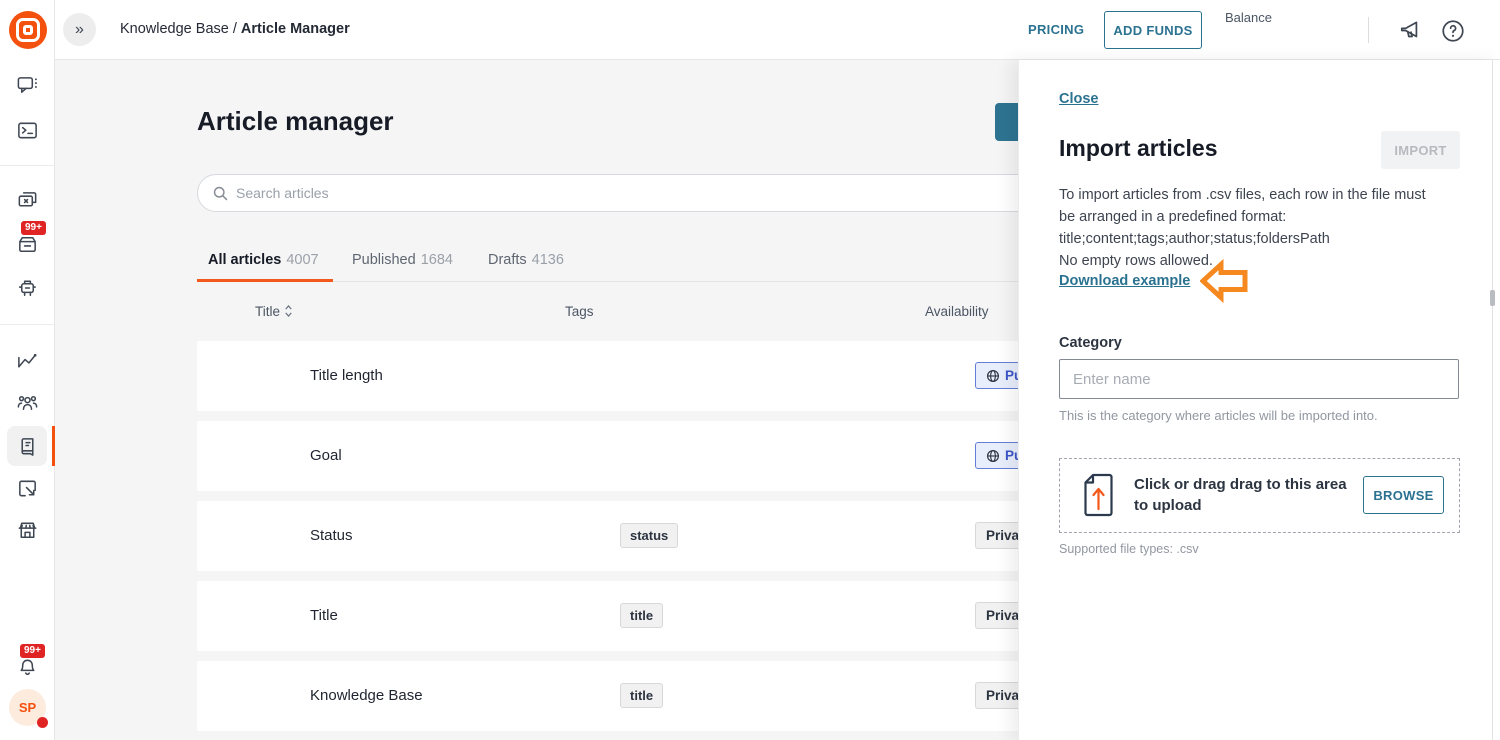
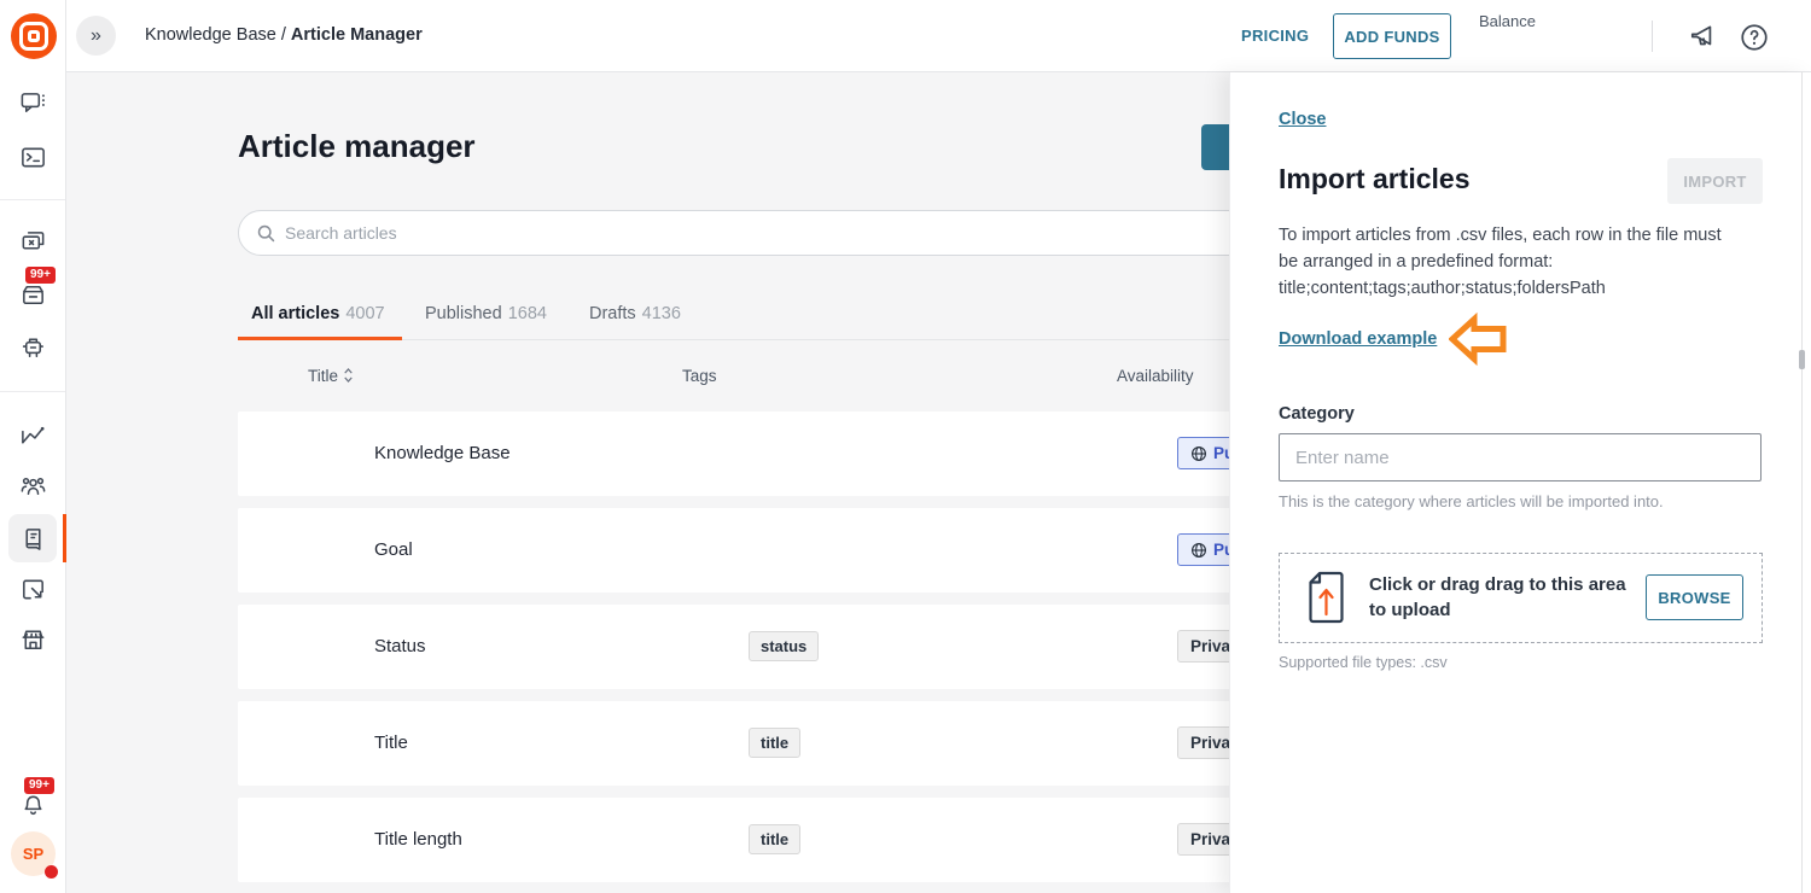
  99+
  99+
  SP
  »
  Knowledge Base / Article Manager
  PRICING
  ADD FUNDS
  Balance
  Article manager
  Search articles
  All articles 4007
  Published 1684
  Drafts 4136
  Title
  Tags
  Availability
- Title length
+ Knowledge Base
  Goal
  Status
  status
  Priva
  Title
  title
  Priva
- Knowledge Base
+ Title length
  title
  Priva
  Close
  Import articles
  IMPORT
  To import articles from .csv files, each row in the file must
  be arranged in a predefined format:
  title;content;tags;author;status;foldersPath
- No empty rows allowed.
  Download example
  Category
  Enter name
  This is the category where articles will be imported into.
  Click or drag drag to this area
  to upload
  BROWSE
  Supported file types: .csv
